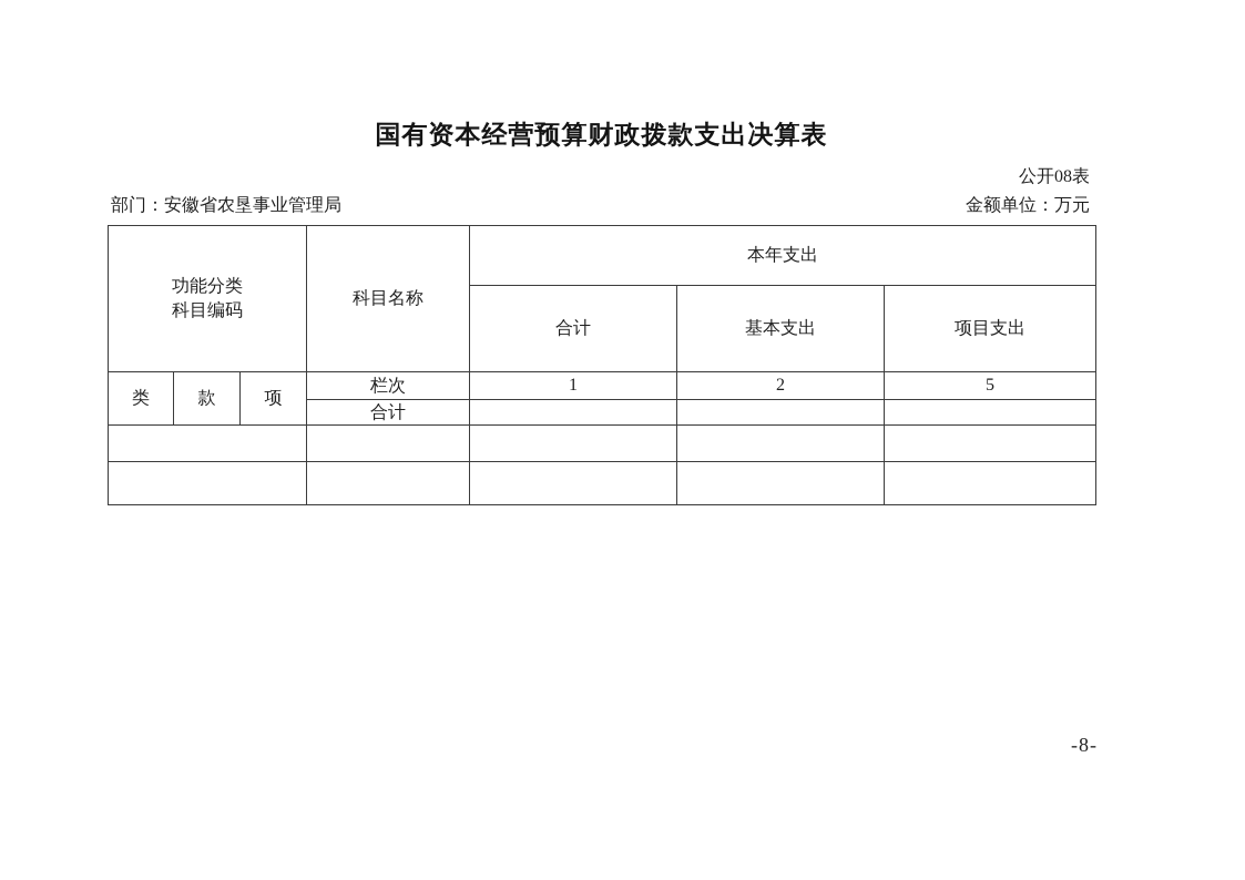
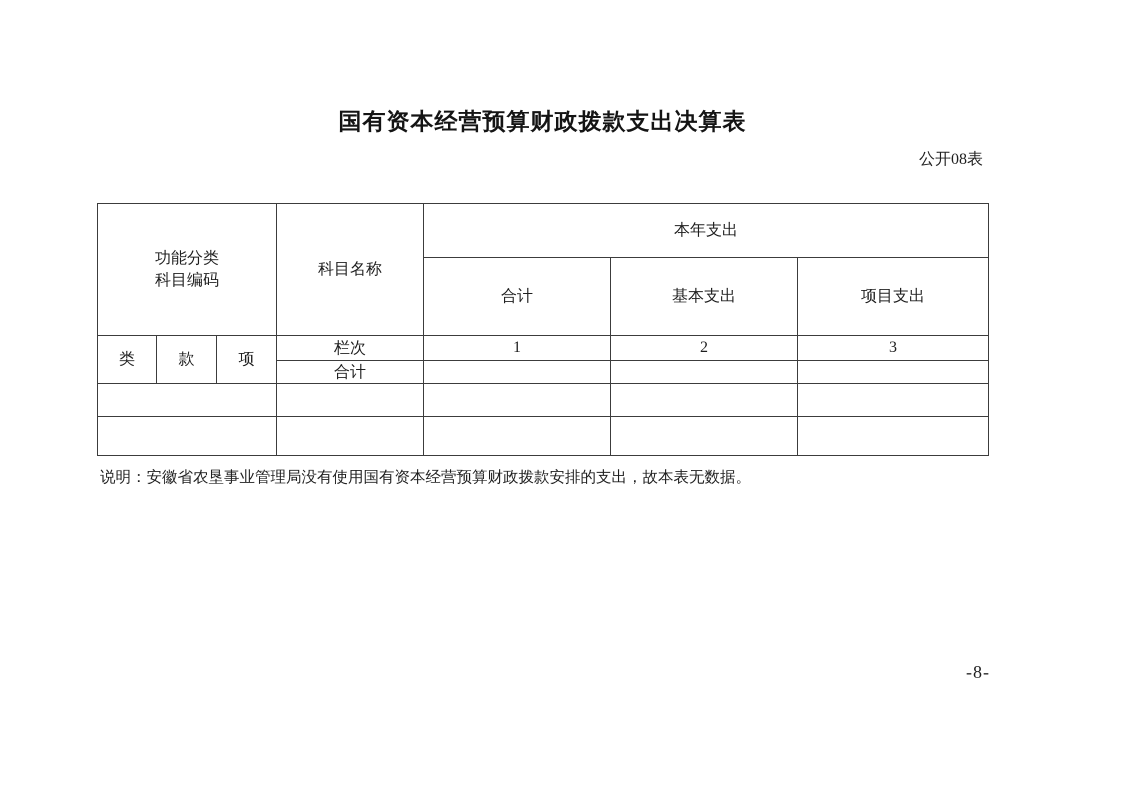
  国有资本经营预算财政拨款支出决算表
  公开08表
- 部门：安徽省农垦事业管理局
- 金额单位：万元
  功能分类 科目编码	科目名称	本年支出
  合计	基本支出	项目支出
- 类	款	项	栏次	1	2	5
+ 类	款	项	栏次	1	2	3
  合计
+ 说明：安徽省农垦事业管理局没有使用国有资本经营预算财政拨款安排的支出，故本表无数据。
  -8-
